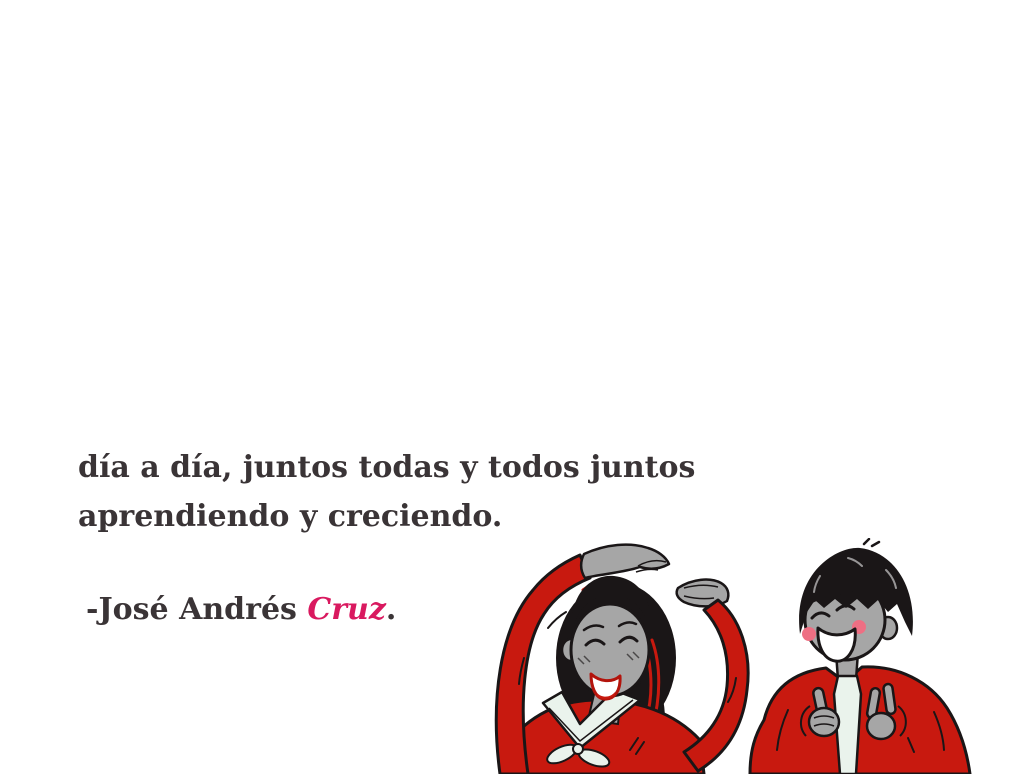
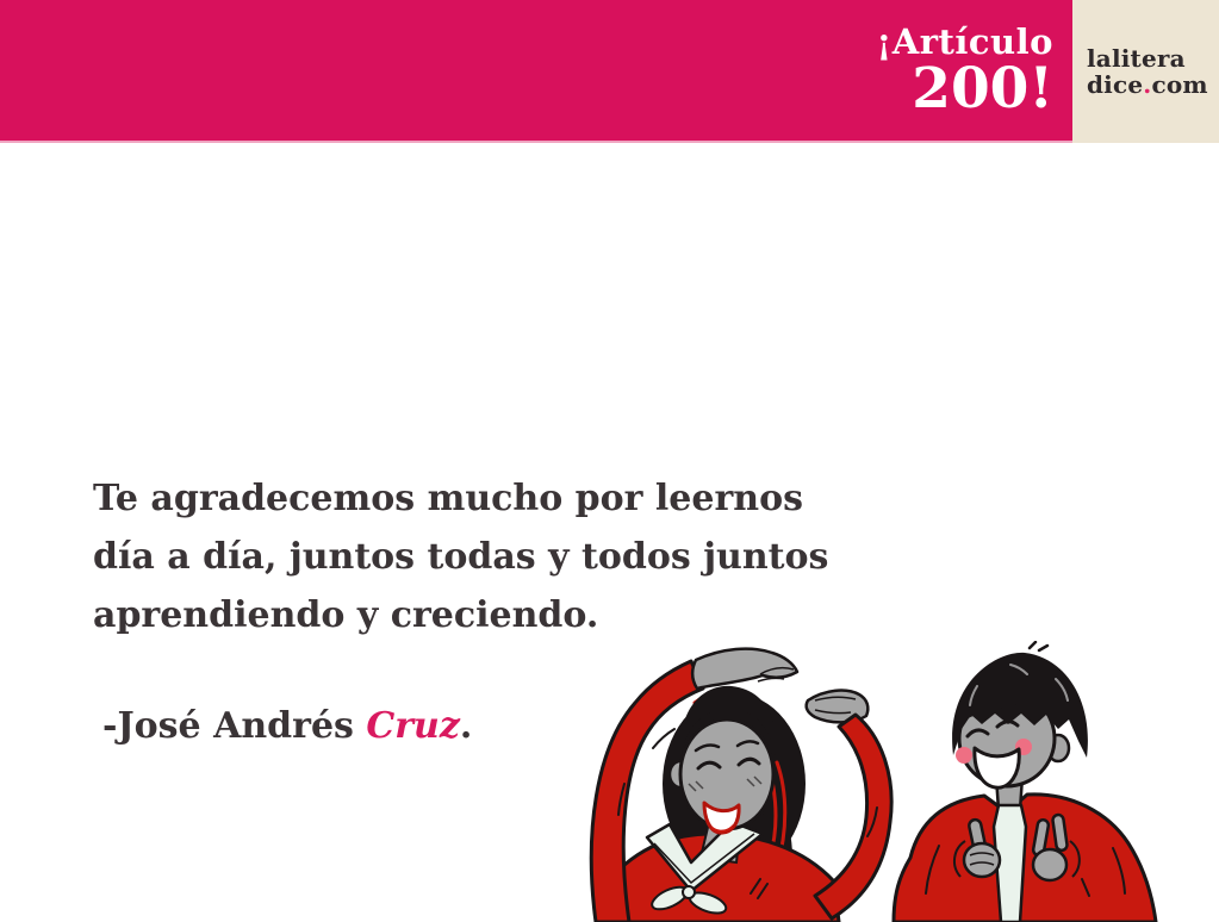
+ ¡Artículo
+ 200!
+ lalitera
+ dice.com
+ Te agradecemos mucho por leernos
  día a día, juntos todas y todos juntos
  aprendiendo y creciendo.
  -José Andrés Cruz.
